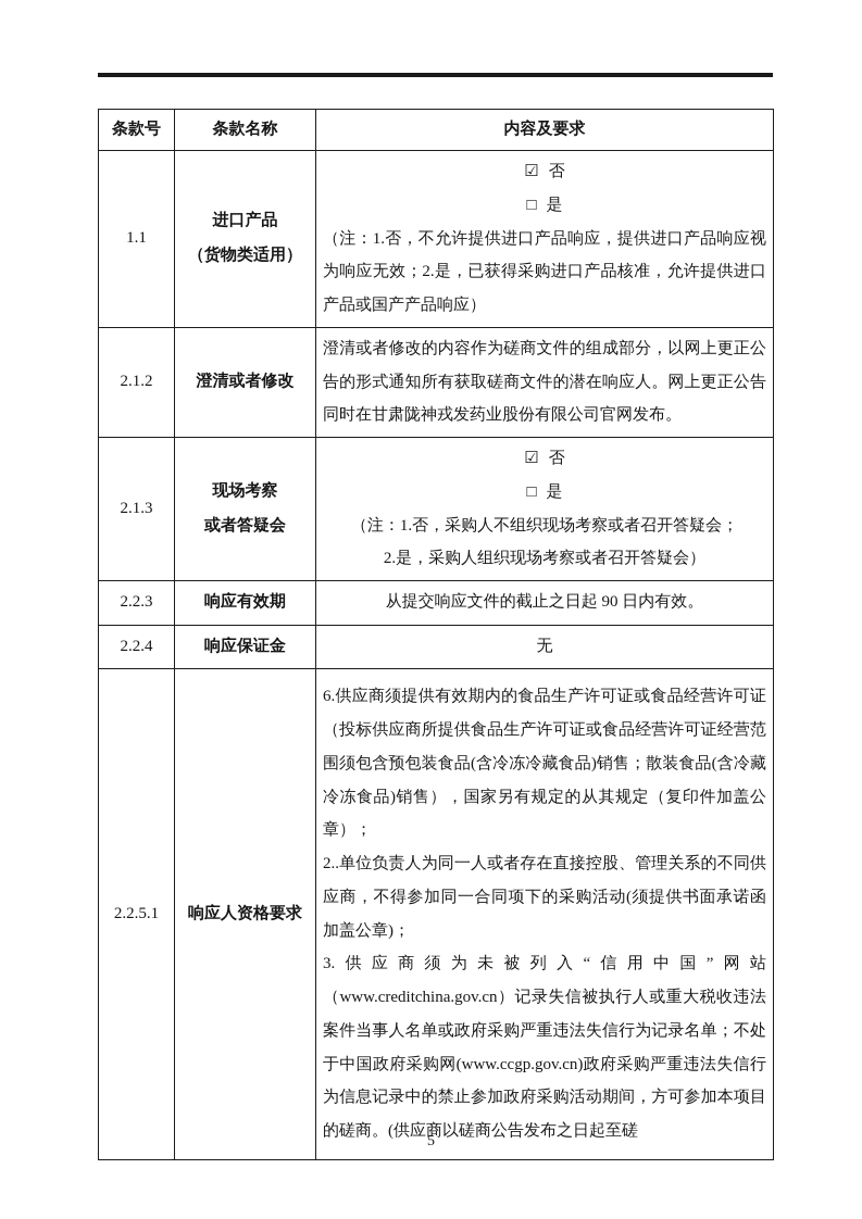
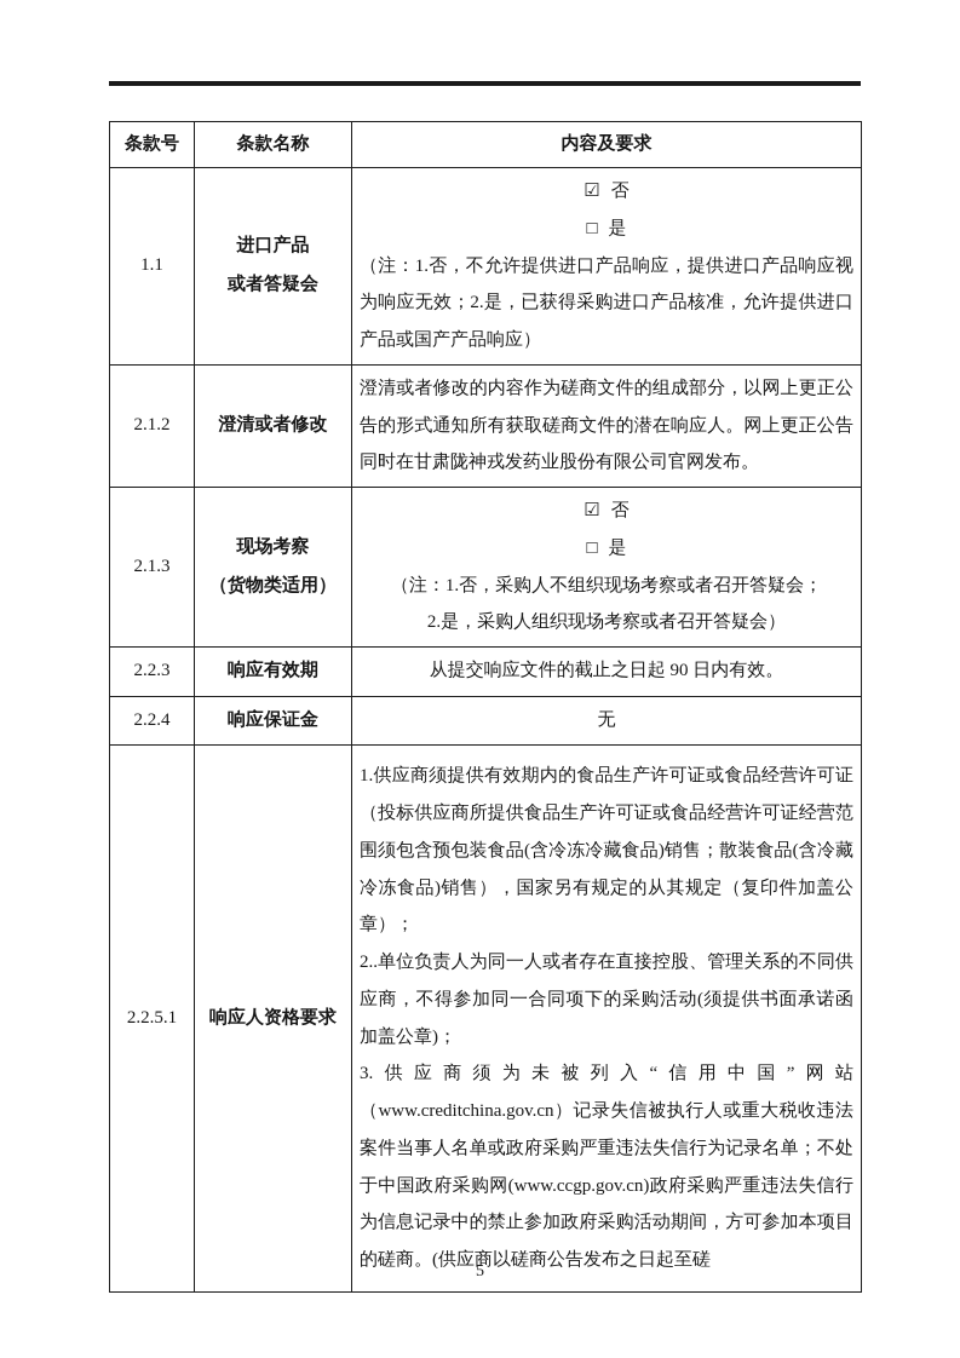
  条款号	条款名称	内容及要求
- 1.1	进口产品 （货物类适用）	☑ 否 □ 是 （注：1.否，不允许提供进口产品响应，提供进口产品响应视为响应无效；2.是，已获得采购进口产品核准，允许提供进口产品或国产产品响应）
+ 1.1	进口产品 或者答疑会	☑ 否 □ 是 （注：1.否，不允许提供进口产品响应，提供进口产品响应视为响应无效；2.是，已获得采购进口产品核准，允许提供进口产品或国产产品响应）
  2.1.2	澄清或者修改	澄清或者修改的内容作为磋商文件的组成部分，以网上更正公告的形式通知所有获取磋商文件的潜在响应人。网上更正公告同时在甘肃陇神戎发药业股份有限公司官网发布。
- 2.1.3	现场考察 或者答疑会	☑ 否 □ 是 （注：1.否，采购人不组织现场考察或者召开答疑会； 2.是，采购人组织现场考察或者召开答疑会）
+ 2.1.3	现场考察 （货物类适用）	☑ 否 □ 是 （注：1.否，采购人不组织现场考察或者召开答疑会； 2.是，采购人组织现场考察或者召开答疑会）
  2.2.3	响应有效期	从提交响应文件的截止之日起 90 日内有效。
  2.2.4	响应保证金	无
- 2.2.5.1	响应人资格要求	6.供应商须提供有效期内的食品生产许可证或食品经营许可证（投标供应商所提供食品生产许可证或食品经营许可证经营范围须包含预包装食品(含冷冻冷藏食品)销售；散装食品(含冷藏冷冻食品)销售），国家另有规定的从其规定（复印件加盖公章）； 2..单位负责人为同一人或者存在直接控股、管理关系的不同供应商，不得参加同一合同项下的采购活动(须提供书面承诺函加盖公章)； 3.供应商须为未被列入“信用中国”网站（www.creditchina.gov.cn）记录失信被执行人或重大税收违法案件当事人名单或政府采购严重违法失信行为记录名单；不处于中国政府采购网(www.ccgp.gov.cn)政府采购严重违法失信行为信息记录中的禁止参加政府采购活动期间，方可参加本项目的磋商。(供应商以磋商公告发布之日起至磋
+ 2.2.5.1	响应人资格要求	1.供应商须提供有效期内的食品生产许可证或食品经营许可证（投标供应商所提供食品生产许可证或食品经营许可证经营范围须包含预包装食品(含冷冻冷藏食品)销售；散装食品(含冷藏冷冻食品)销售），国家另有规定的从其规定（复印件加盖公章）； 2..单位负责人为同一人或者存在直接控股、管理关系的不同供应商，不得参加同一合同项下的采购活动(须提供书面承诺函加盖公章)； 3.供应商须为未被列入“信用中国”网站（www.creditchina.gov.cn）记录失信被执行人或重大税收违法案件当事人名单或政府采购严重违法失信行为记录名单；不处于中国政府采购网(www.ccgp.gov.cn)政府采购严重违法失信行为信息记录中的禁止参加政府采购活动期间，方可参加本项目的磋商。(供应商以磋商公告发布之日起至磋
  5
